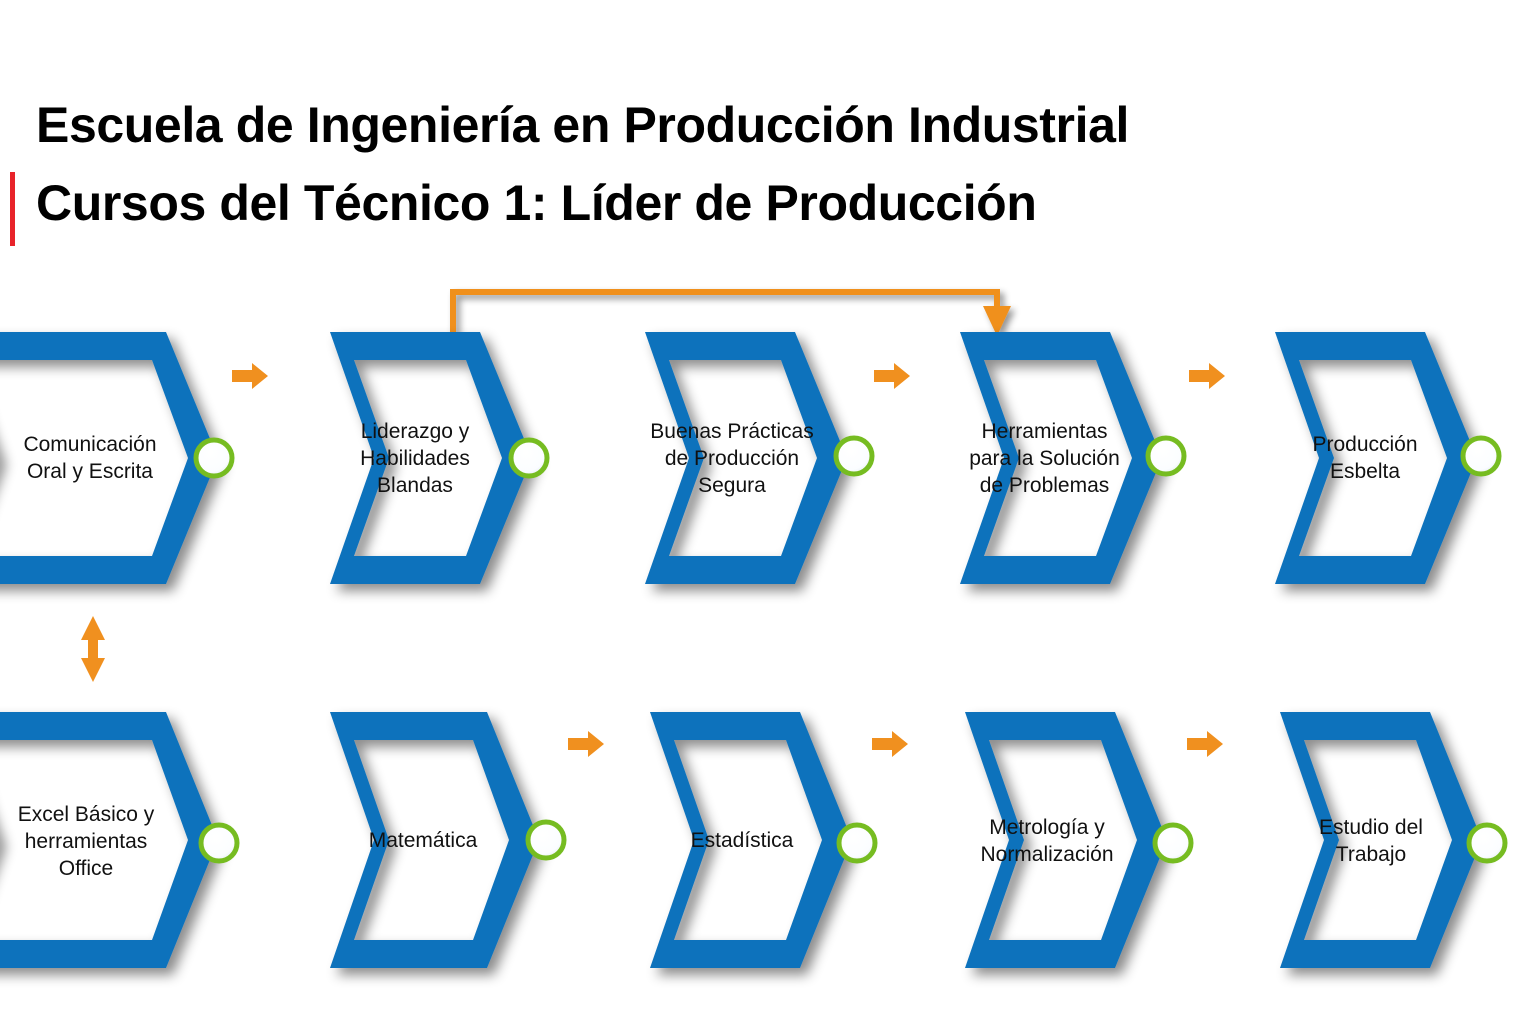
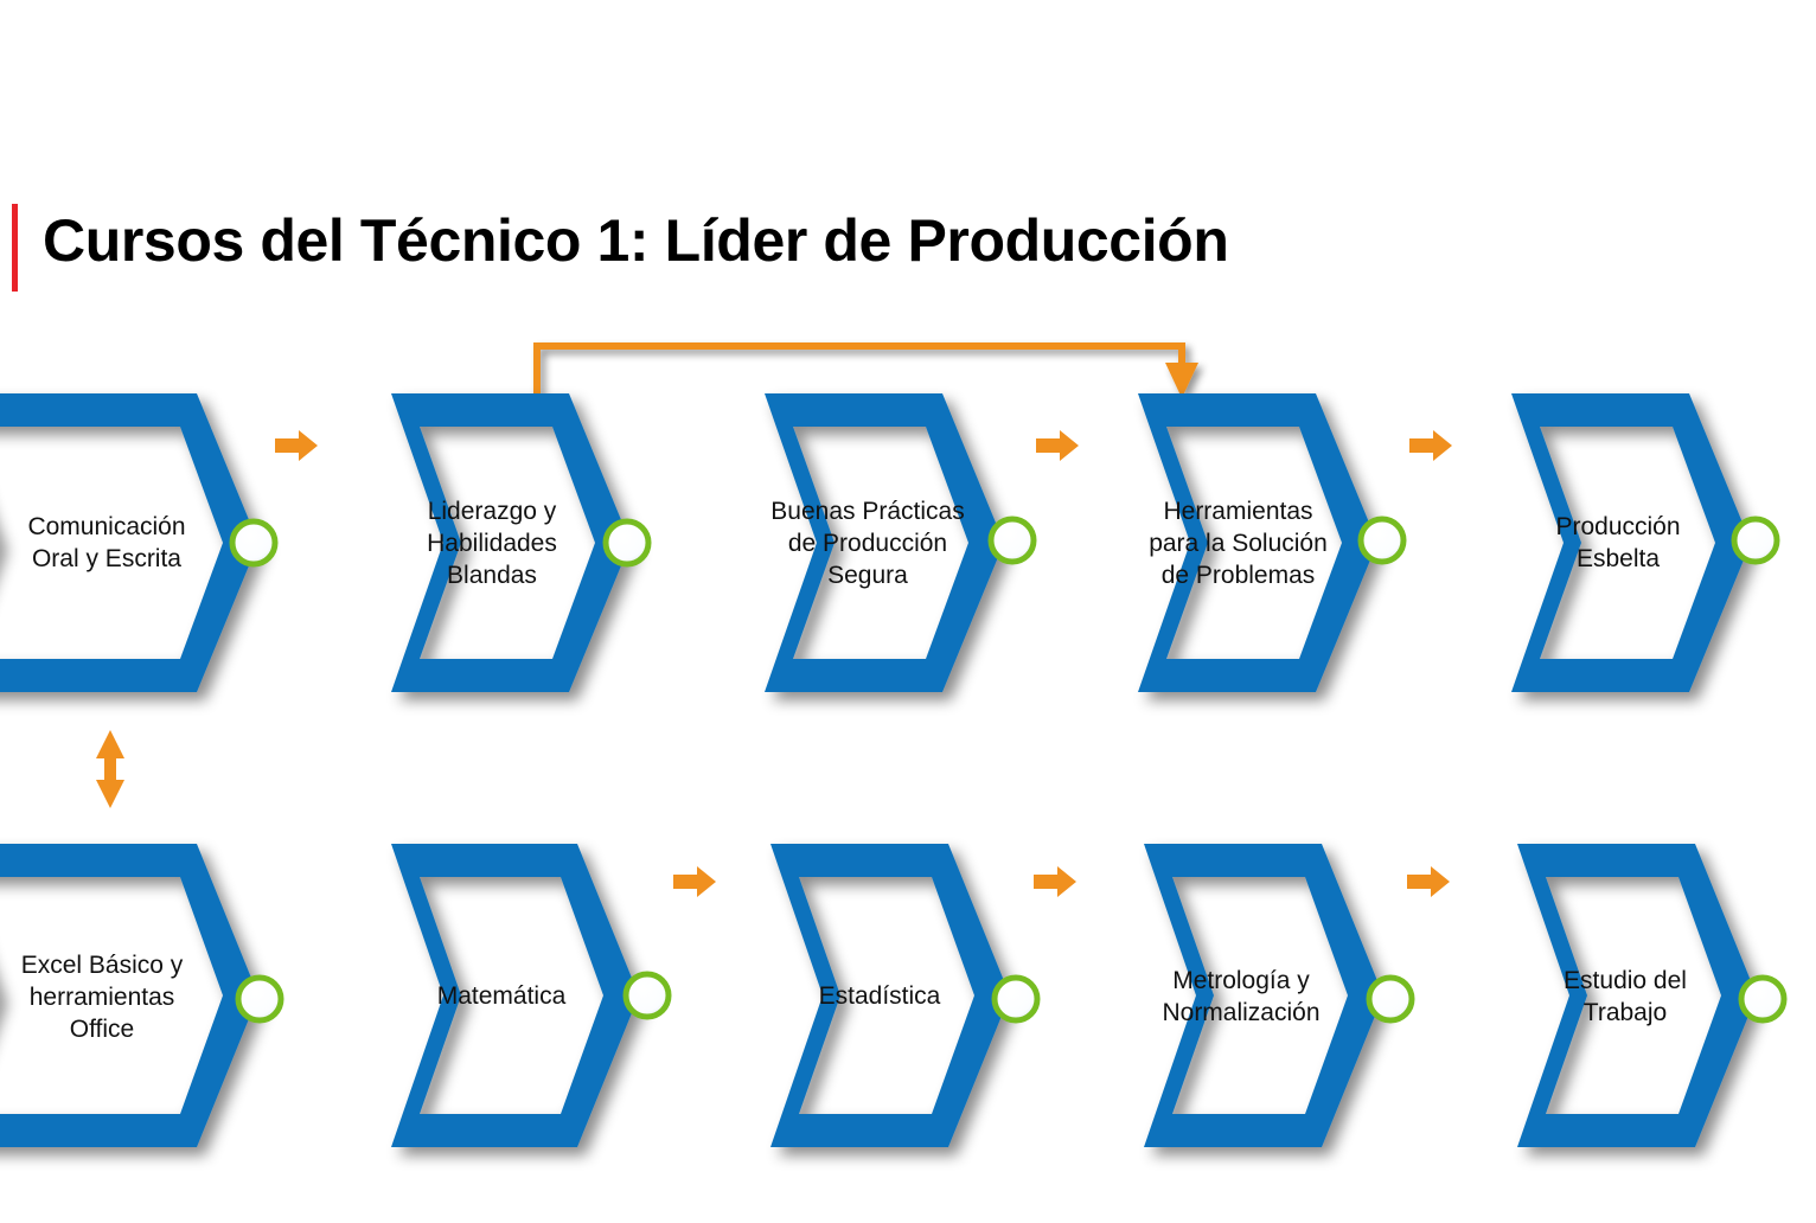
- Escuela de Ingeniería en Producción Industrial
  Cursos del Técnico 1: Líder de Producción
  Comunicación
  Oral y Escrita
  Liderazgo y
  Habilidades
  Blandas
  Buenas Prácticas
  de Producción
  Segura
  Herramientas
  para la Solución
  de Problemas
  Producción
  Esbelta
  Excel Básico y
  herramientas
  Office
  Matemática
  Estadística
  Metrología y
  Normalización
  Estudio del
  Trabajo
